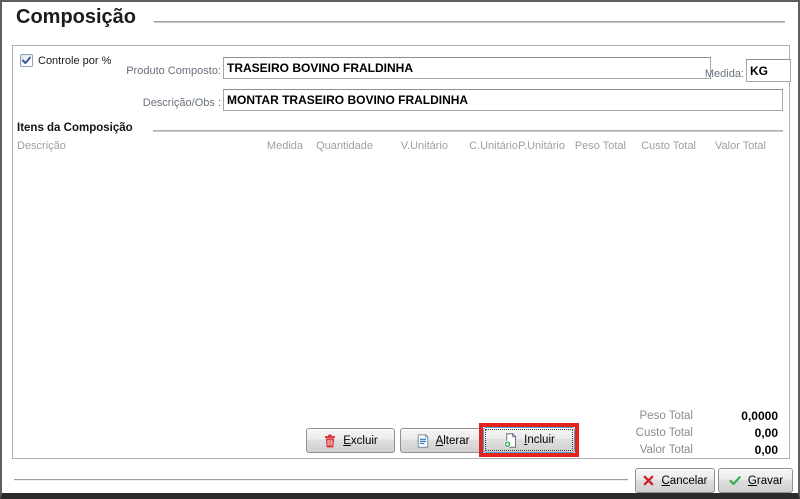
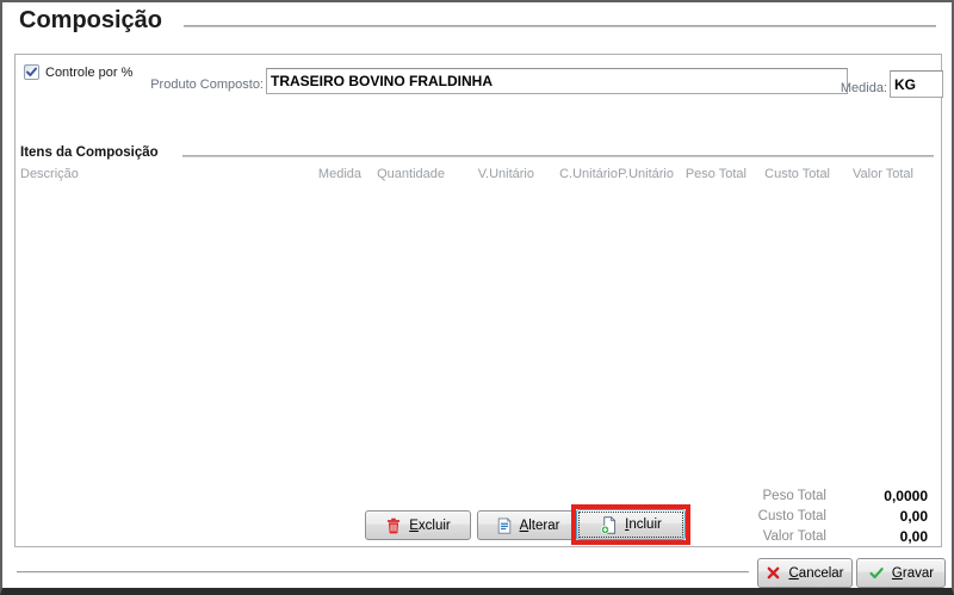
  Composição
  Controle por %
  Produto Composto:
  TRASEIRO BOVINO FRALDINHA
  Medida:
  KG
- Descrição/Obs :
- MONTAR TRASEIRO BOVINO FRALDINHA
  Itens da Composição
  Descrição
  Medida
  Quantidade
  V.Unitário
  C.Unitário
  P.Unitário
  Peso Total
  Custo Total
  Valor Total
  Peso Total
  0,0000
  Custo Total
  0,00
  Valor Total
  0,00
  Excluir
  Alterar
  Incluir
  Cancelar
  Gravar
